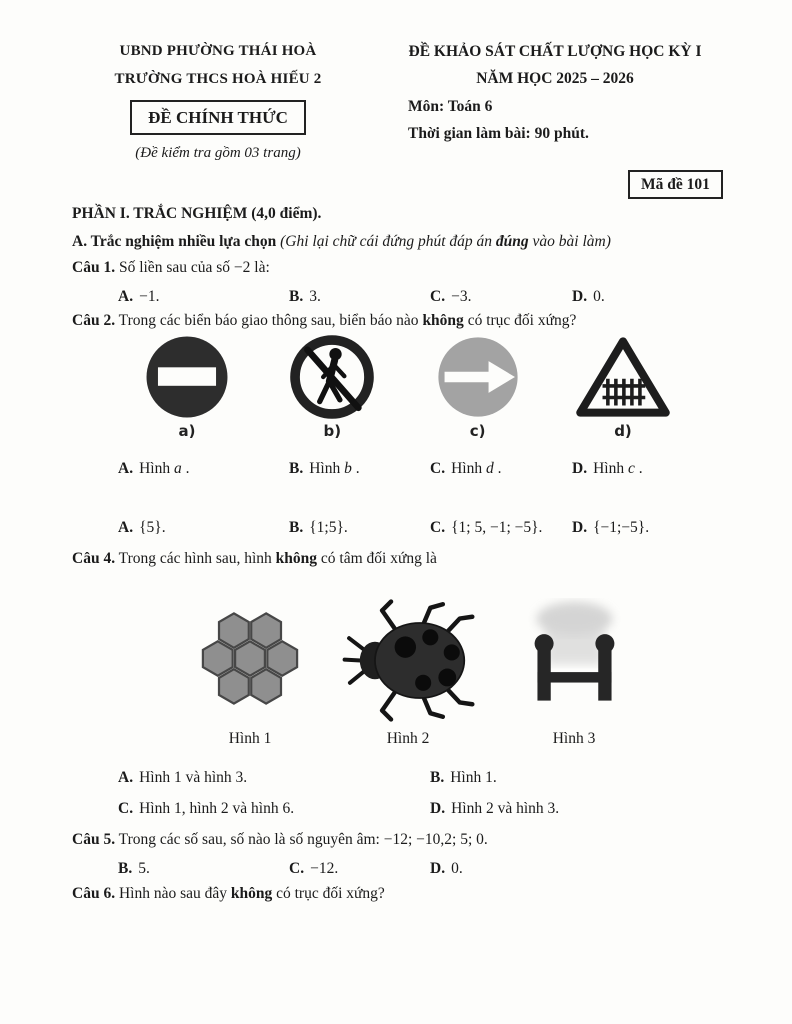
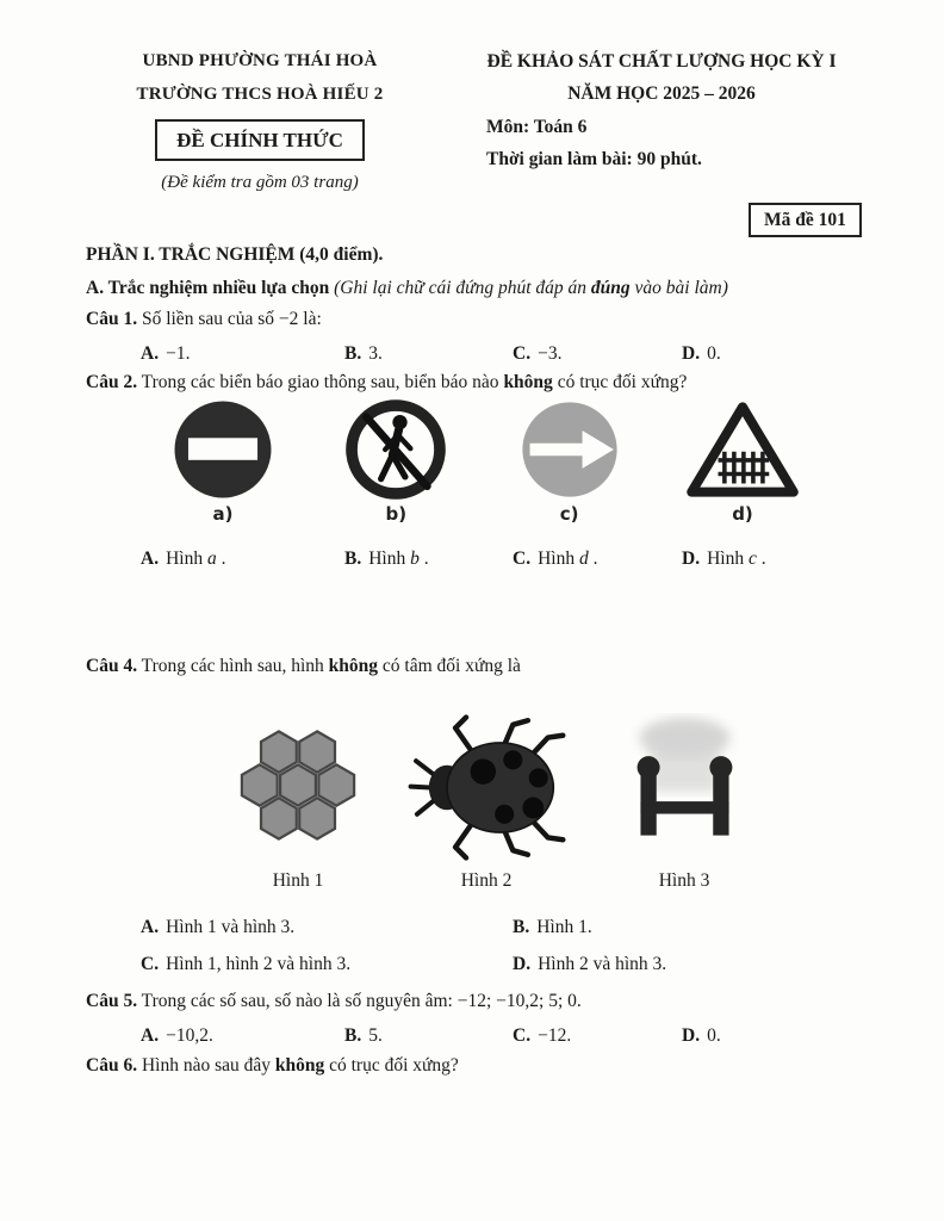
  UBND PHƯỜNG THÁI HOÀ
  TRƯỜNG THCS HOÀ HIẾU 2
  ĐỀ CHÍNH THỨC
  (Đề kiểm tra gồm 03 trang)
  ĐỀ KHẢO SÁT CHẤT LƯỢNG HỌC KỲ I
  NĂM HỌC 2025 – 2026
  Môn: Toán 6
  Thời gian làm bài: 90 phút.
  Mã đề 101
  PHẦN I. TRẮC NGHIỆM (4,0 điểm).
  A. Trắc nghiệm nhiều lựa chọn (Ghi lại chữ cái đứng phút đáp án đúng vào bài làm)
  Câu 1. Số liền sau của số −2 là:
  A. −1.
  B. 3.
  C. −3.
  D. 0.
  Câu 2. Trong các biển báo giao thông sau, biển báo nào không có trục đối xứng?
  a)
  b)
  c)
  d)
  A. Hình a .
  B. Hình b .
  C. Hình d .
  D. Hình c .
- A. {5}.
- B. {1;5}.
- C. {1; 5, −1; −5}.
- D. {−1;−5}.
  Câu 4. Trong các hình sau, hình không có tâm đối xứng là
  Hình 1
  Hình 2
  Hình 3
  A. Hình 1 và hình 3.
  B. Hình 1.
- C. Hình 1, hình 2 và hình 6.
+ C. Hình 1, hình 2 và hình 3.
  D. Hình 2 và hình 3.
  Câu 5. Trong các số sau, số nào là số nguyên âm: −12; −10,2; 5; 0.
+ A. −10,2.
  B. 5.
  C. −12.
  D. 0.
  Câu 6. Hình nào sau đây không có trục đối xứng?
